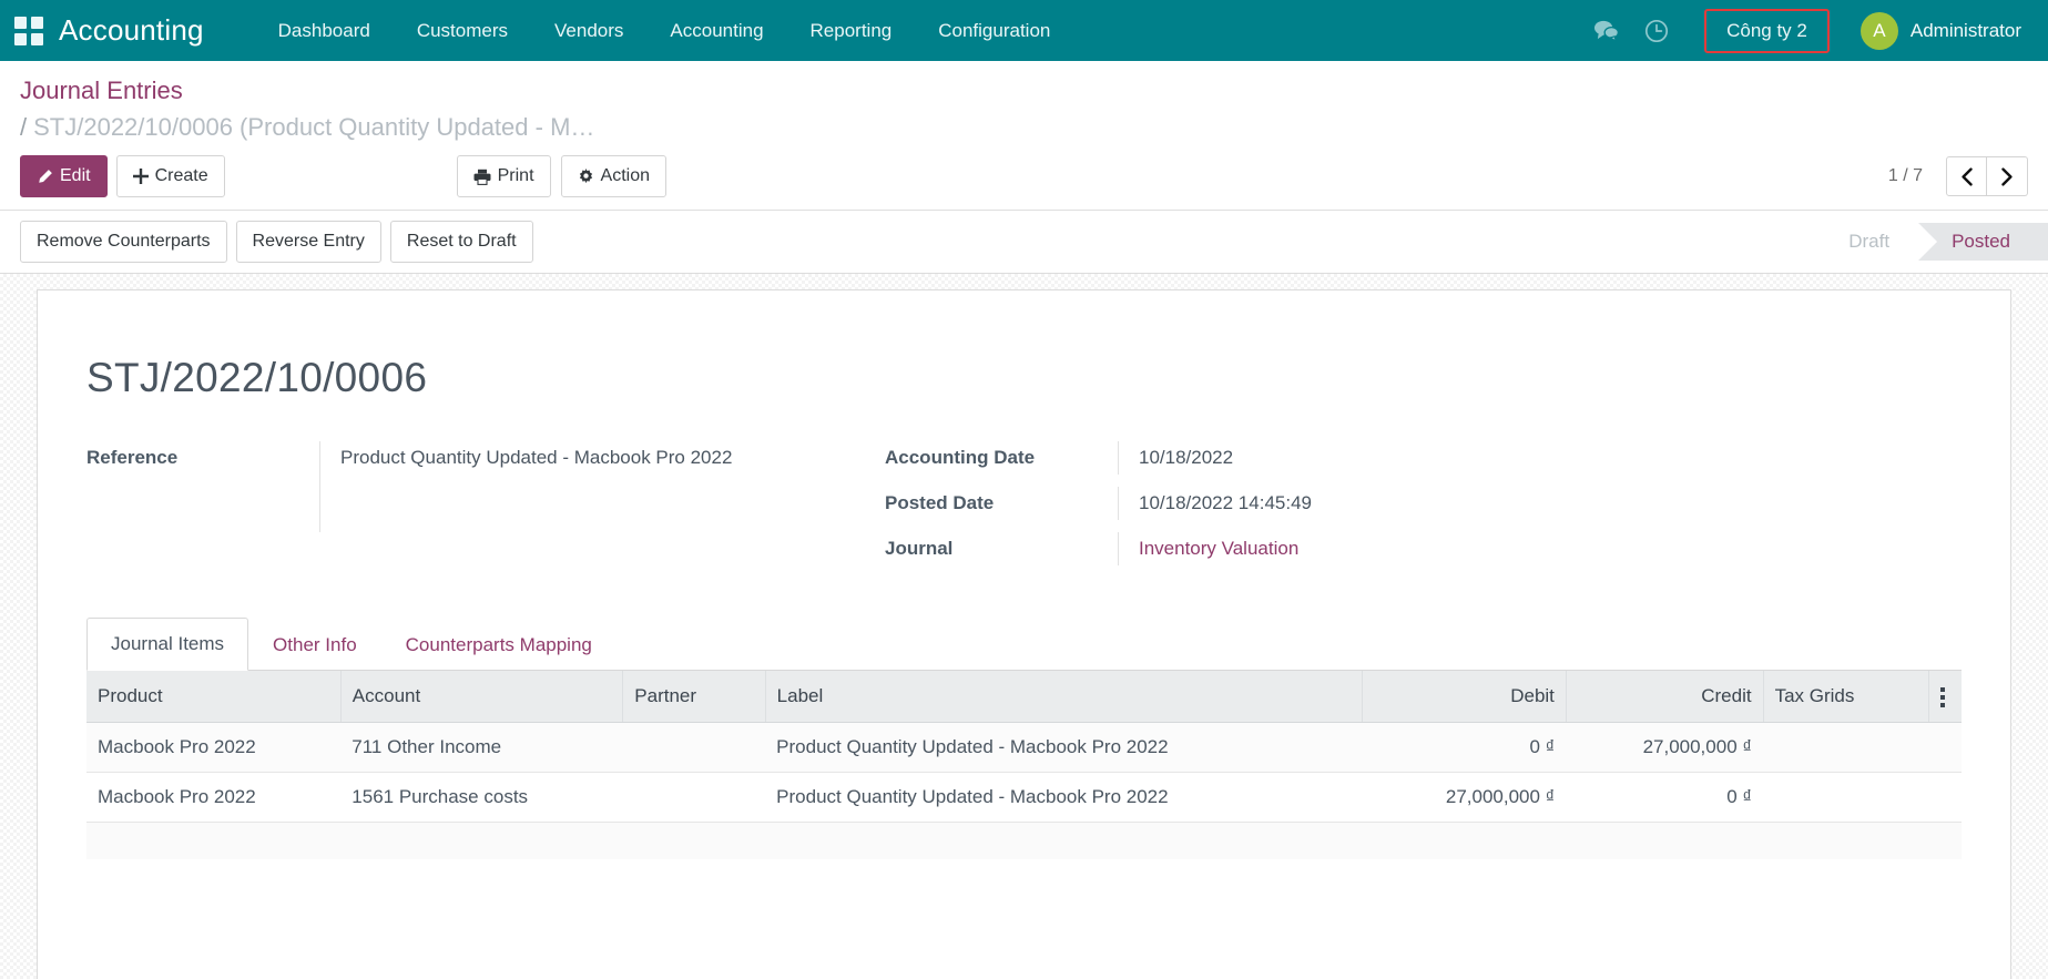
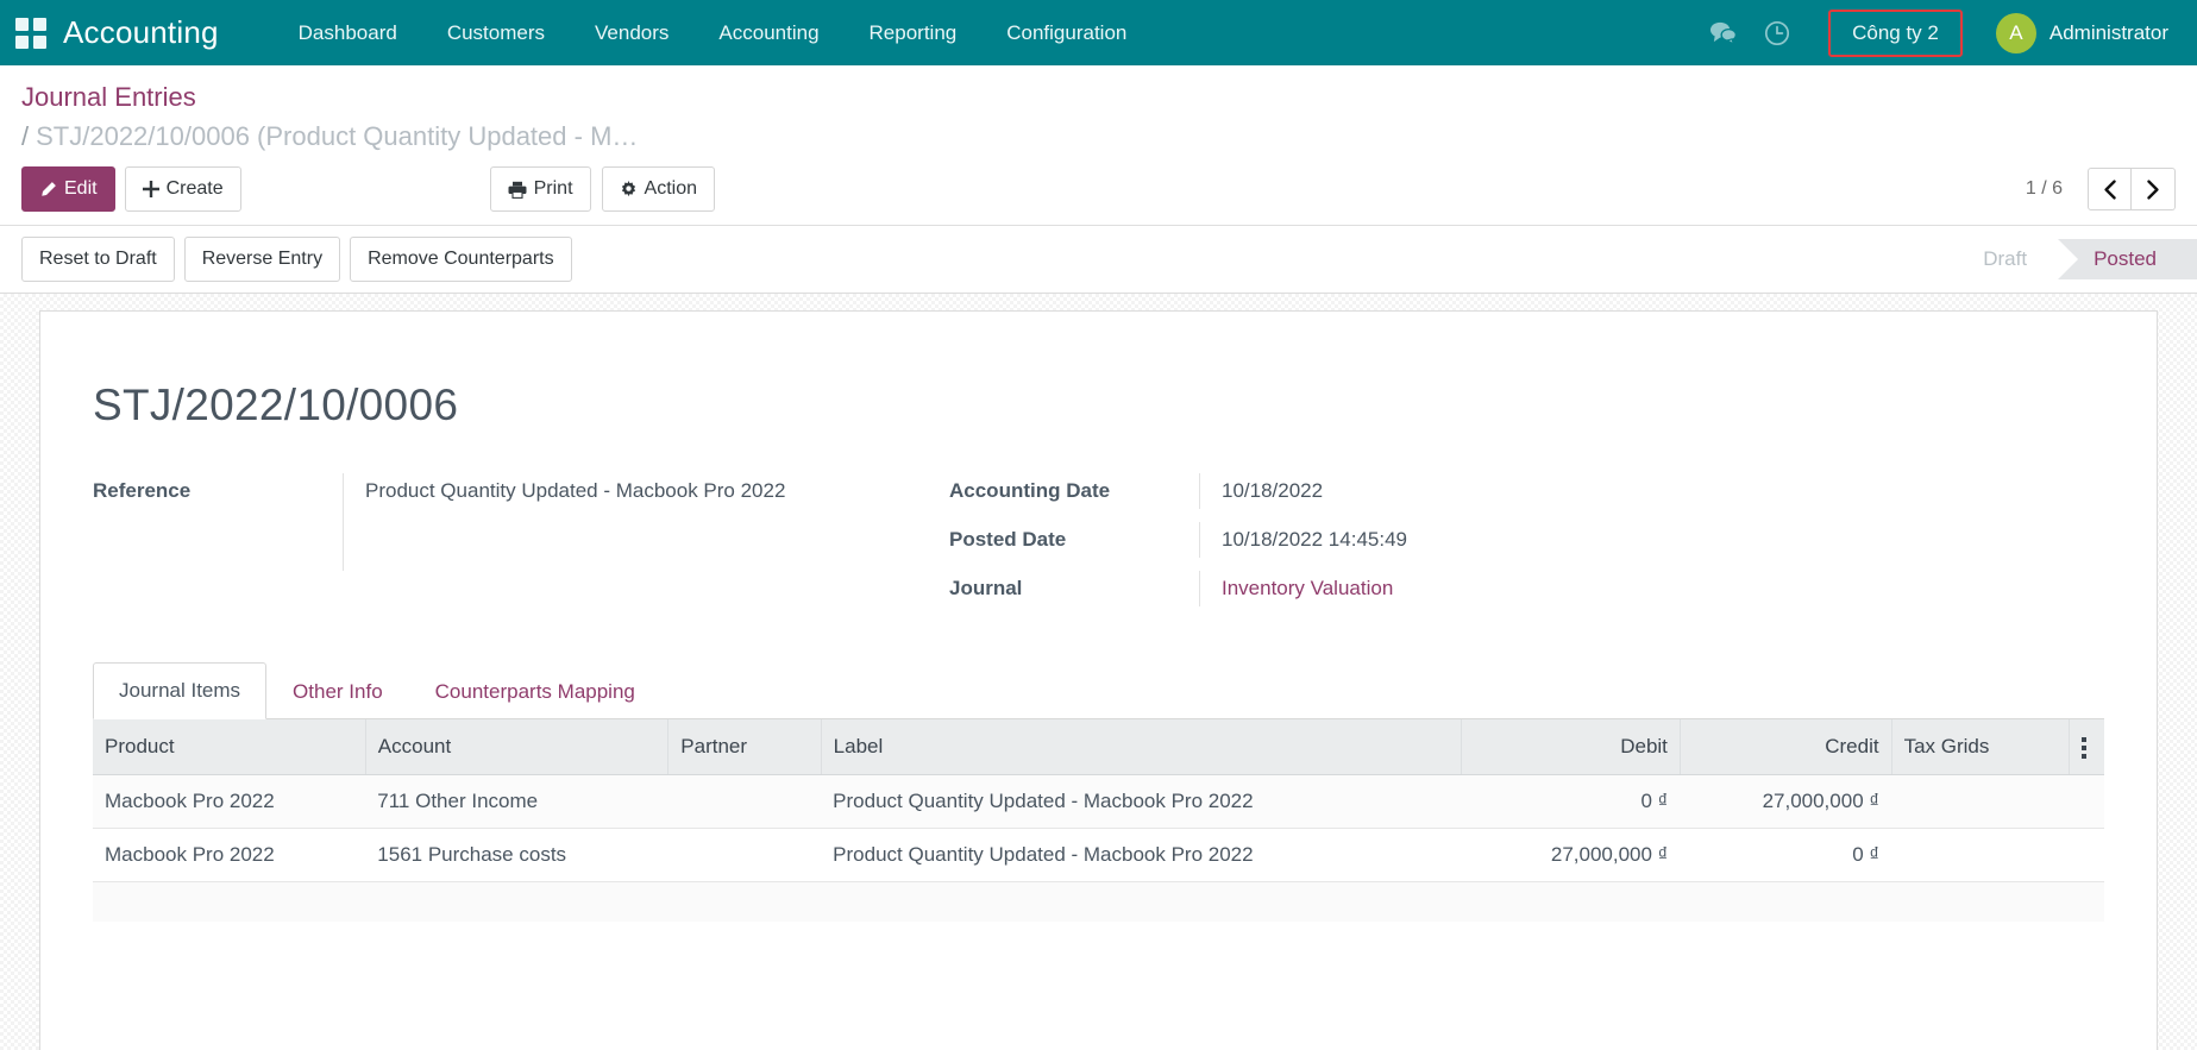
  Accounting
  Dashboard
  Customers
  Vendors
  Accounting
  Reporting
  Configuration
  Công ty 2
  A
  Administrator
  Journal Entries
  / STJ/2022/10/0006 (Product Quantity Updated - M…
  Edit
  Create
  Print
  Action
- 1 / 7
+ 1 / 6
- Remove Counterparts
+ Reset to Draft
  Reverse Entry
- Reset to Draft
+ Remove Counterparts
  Draft
  Posted
  STJ/2022/10/0006
  Reference
  Product Quantity Updated - Macbook Pro 2022
  Accounting Date
  10/18/2022
  Posted Date
  10/18/2022 14:45:49
  Journal
  Inventory Valuation
  Journal Items
  Other Info
  Counterparts Mapping
  Product	Account	Partner	Label	Debit	Credit	Tax Grids
  Macbook Pro 2022	711 Other Income		Product Quantity Updated - Macbook Pro 2022	0 ₫	27,000,000 ₫
  Macbook Pro 2022	1561 Purchase costs		Product Quantity Updated - Macbook Pro 2022	27,000,000 ₫	0 ₫
